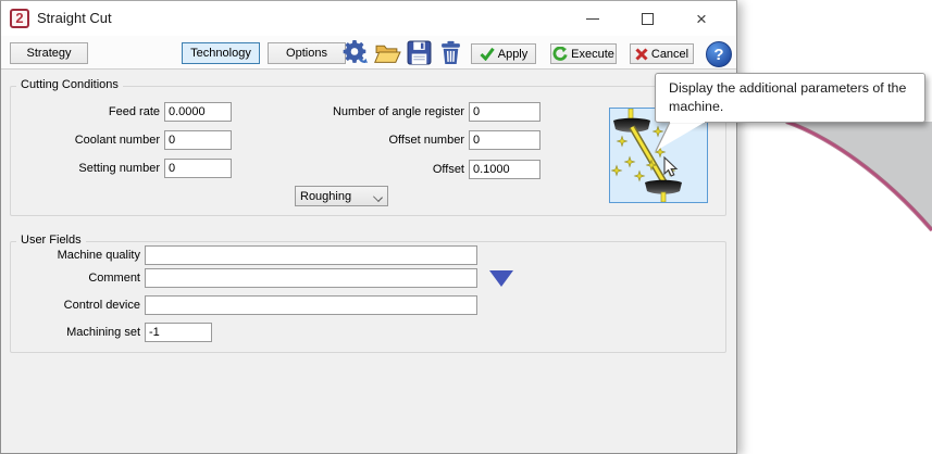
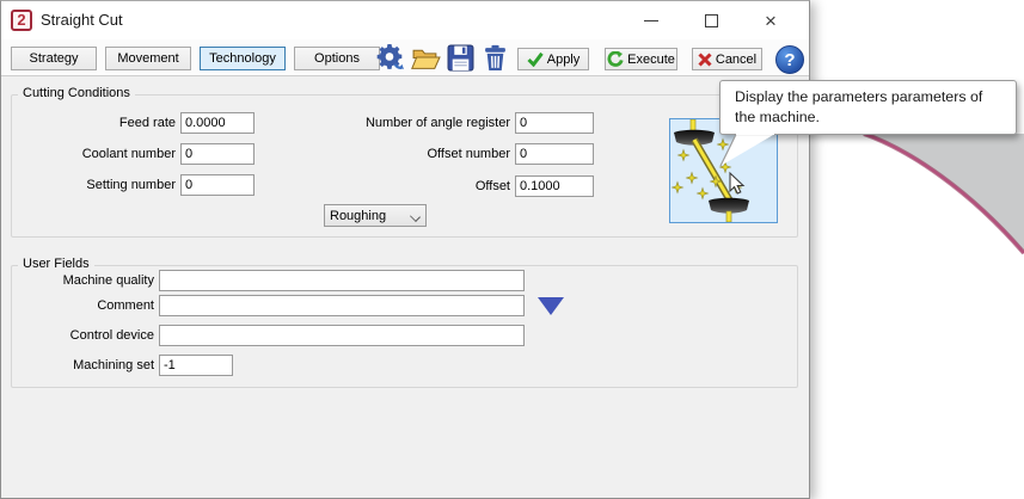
  2
  Straight Cut
  ×
  Strategy
+ Movement
  Technology
  Options
  Apply
  Execute
  Cancel
  ?
  Cutting Conditions
  Feed rate
  0.0000
  Coolant number
  0
  Setting number
  0
  Number of angle register
  0
  Offset number
  0
  Offset
  0.1000
  Roughing
  User Fields
  Machine quality
  Comment
  Control device
  Machining set
  -1
- Display the additional parameters of the machine.
+ Display the parameters parameters of the machine.
